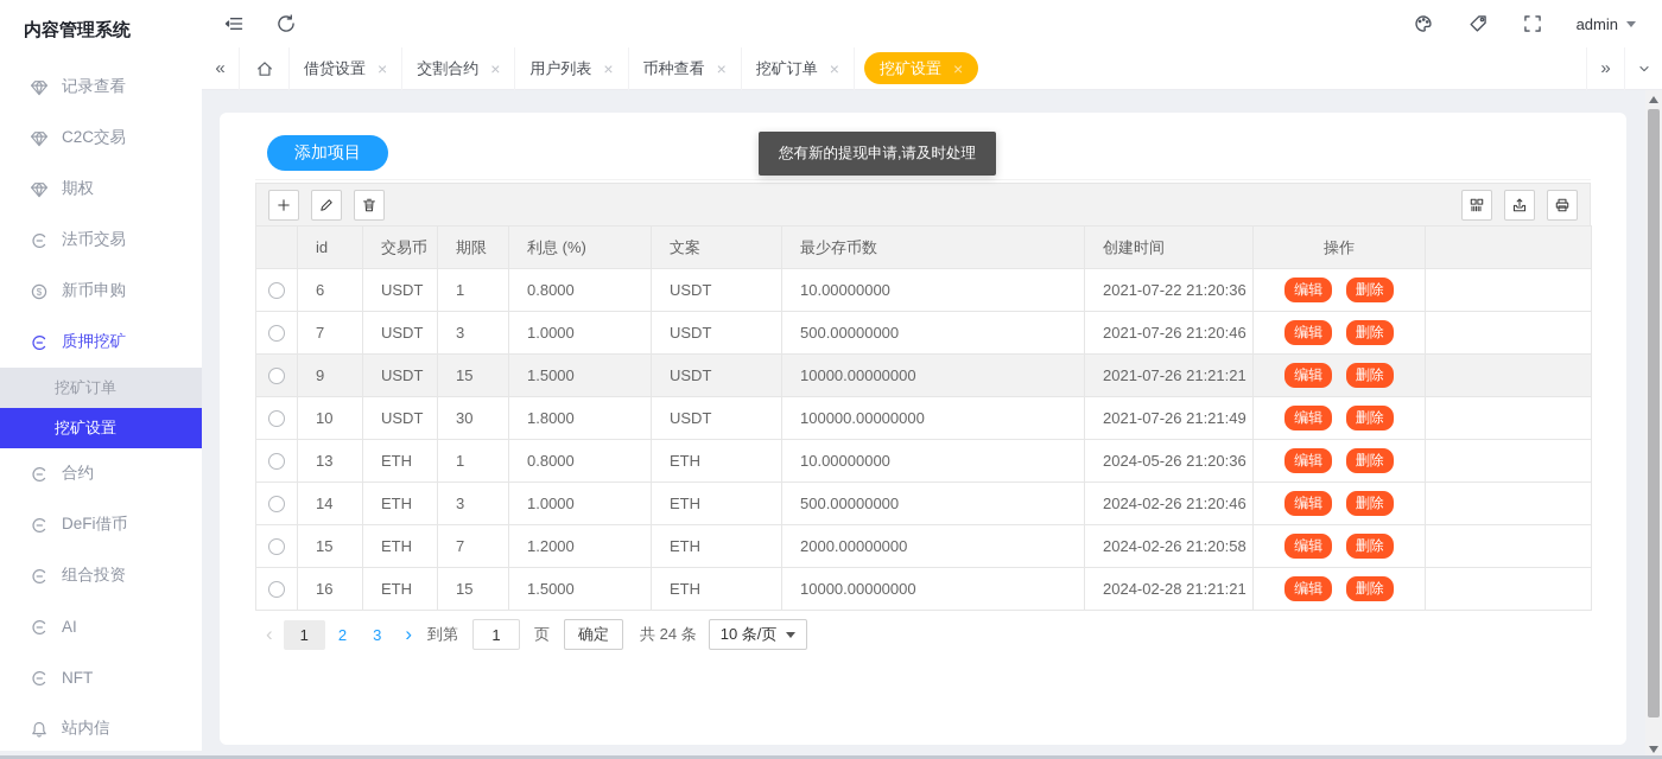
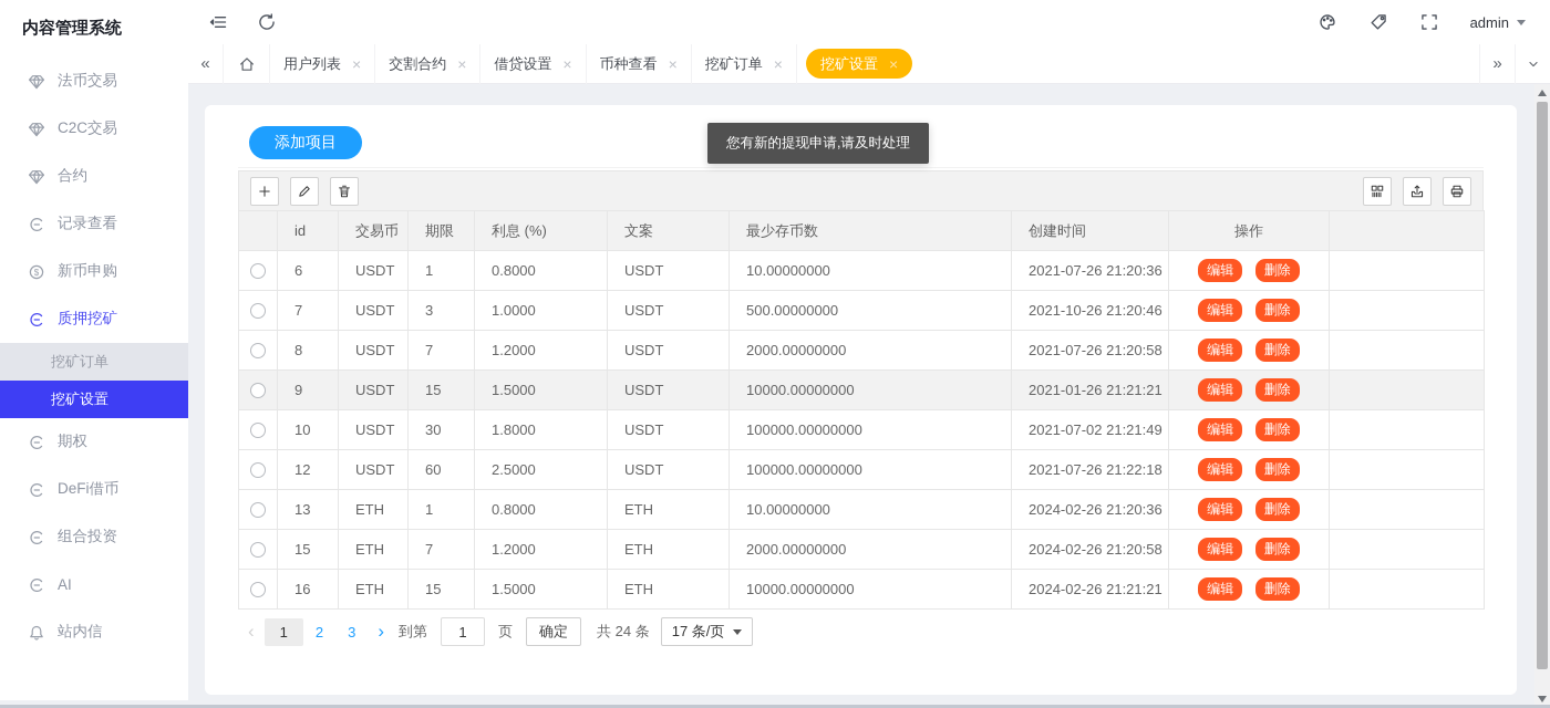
  内容管理系统
- 记录查看
+ 法币交易
  C2C交易
- 期权
+ 合约
- 法币交易
+ 记录查看
  $
  新币申购
  质押挖矿
  挖矿订单
  挖矿设置
- 合约
+ 期权
  DeFi借币
  组合投资
  AI
- NFT
  站内信
  admin
  «
- 借贷设置
+ 用户列表
  ×
  交割合约
  ×
- 用户列表
+ 借贷设置
  ×
  币种查看
  ×
  挖矿订单
  ×
  挖矿设置
  ×
  »
  添加项目
  您有新的提现申请,请及时处理
  	id	交易币	期限	利息 (%)	文案	最少存币数	创建时间	操作
- 	6	USDT	1	0.8000	USDT	10.00000000	2021-07-22 21:20:36	编辑 删除
+ 	6	USDT	1	0.8000	USDT	10.00000000	2021-07-26 21:20:36	编辑 删除
- 	7	USDT	3	1.0000	USDT	500.00000000	2021-07-26 21:20:46	编辑 删除
+ 	7	USDT	3	1.0000	USDT	500.00000000	2021-10-26 21:20:46	编辑 删除
+ 	8	USDT	7	1.2000	USDT	2000.00000000	2021-07-26 21:20:58	编辑 删除
- 	9	USDT	15	1.5000	USDT	10000.00000000	2021-07-26 21:21:21	编辑 删除
+ 	9	USDT	15	1.5000	USDT	10000.00000000	2021-01-26 21:21:21	编辑 删除
- 	10	USDT	30	1.8000	USDT	100000.00000000	2021-07-26 21:21:49	编辑 删除
+ 	10	USDT	30	1.8000	USDT	100000.00000000	2021-07-02 21:21:49	编辑 删除
+ 	12	USDT	60	2.5000	USDT	100000.00000000	2021-07-26 21:22:18	编辑 删除
- 	13	ETH	1	0.8000	ETH	10.00000000	2024-05-26 21:20:36	编辑 删除
+ 	13	ETH	1	0.8000	ETH	10.00000000	2024-02-26 21:20:36	编辑 删除
- 	14	ETH	3	1.0000	ETH	500.00000000	2024-02-26 21:20:46	编辑 删除
  	15	ETH	7	1.2000	ETH	2000.00000000	2024-02-26 21:20:58	编辑 删除
- 	16	ETH	15	1.5000	ETH	10000.00000000	2024-02-28 21:21:21	编辑 删除
+ 	16	ETH	15	1.5000	ETH	10000.00000000	2024-02-26 21:21:21	编辑 删除
  ‹
  1
  2
  3
  ›
  到第
  1
  页
  确定
  共 24 条
- 10 条/页
+ 17 条/页
